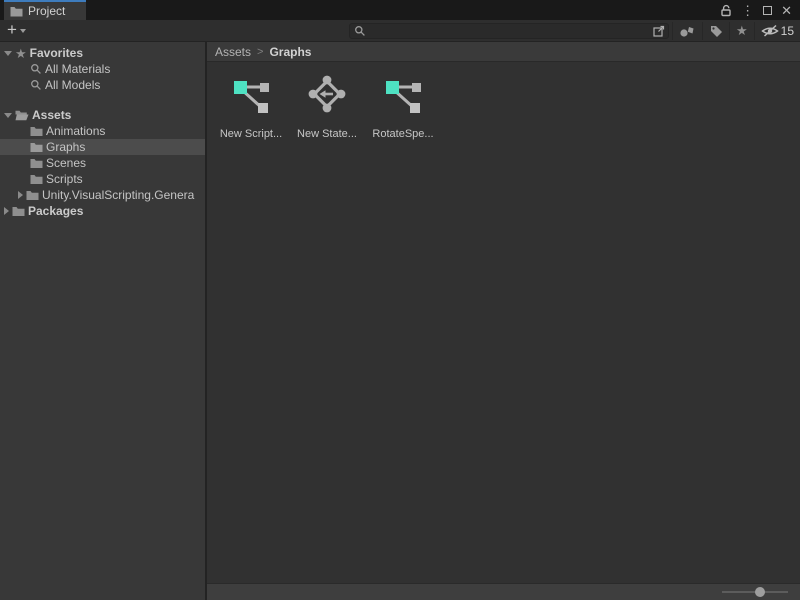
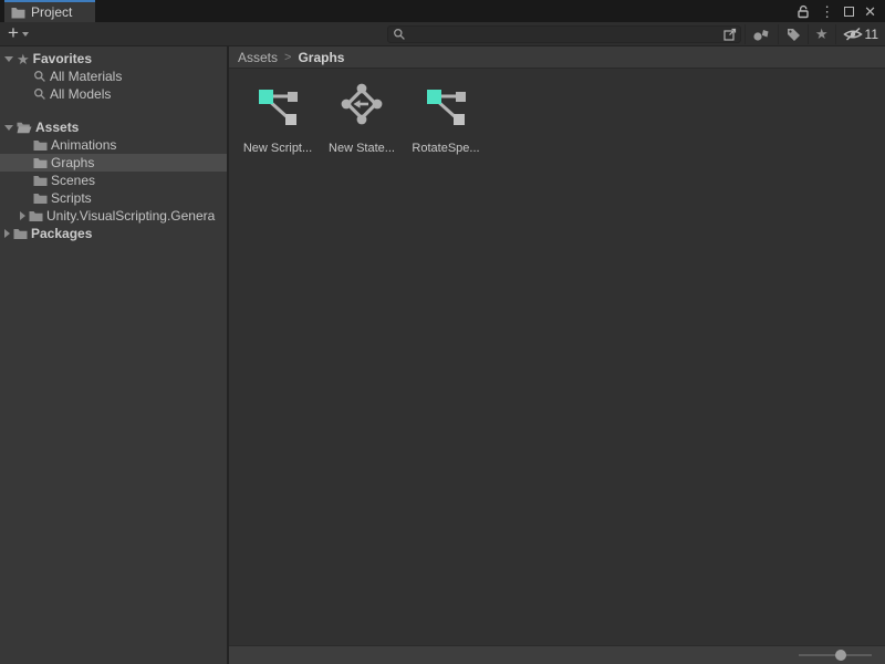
  Project
  ⋮
  ✕
  +
  ★
- 15
+ 11
  ★
  Favorites
  All Materials
  All Models
  Assets
  Animations
  Graphs
  Scenes
  Scripts
  Unity.VisualScripting.Genera
  Packages
  Assets
  >
  Graphs
  New Script...
  New State...
  RotateSpe...
